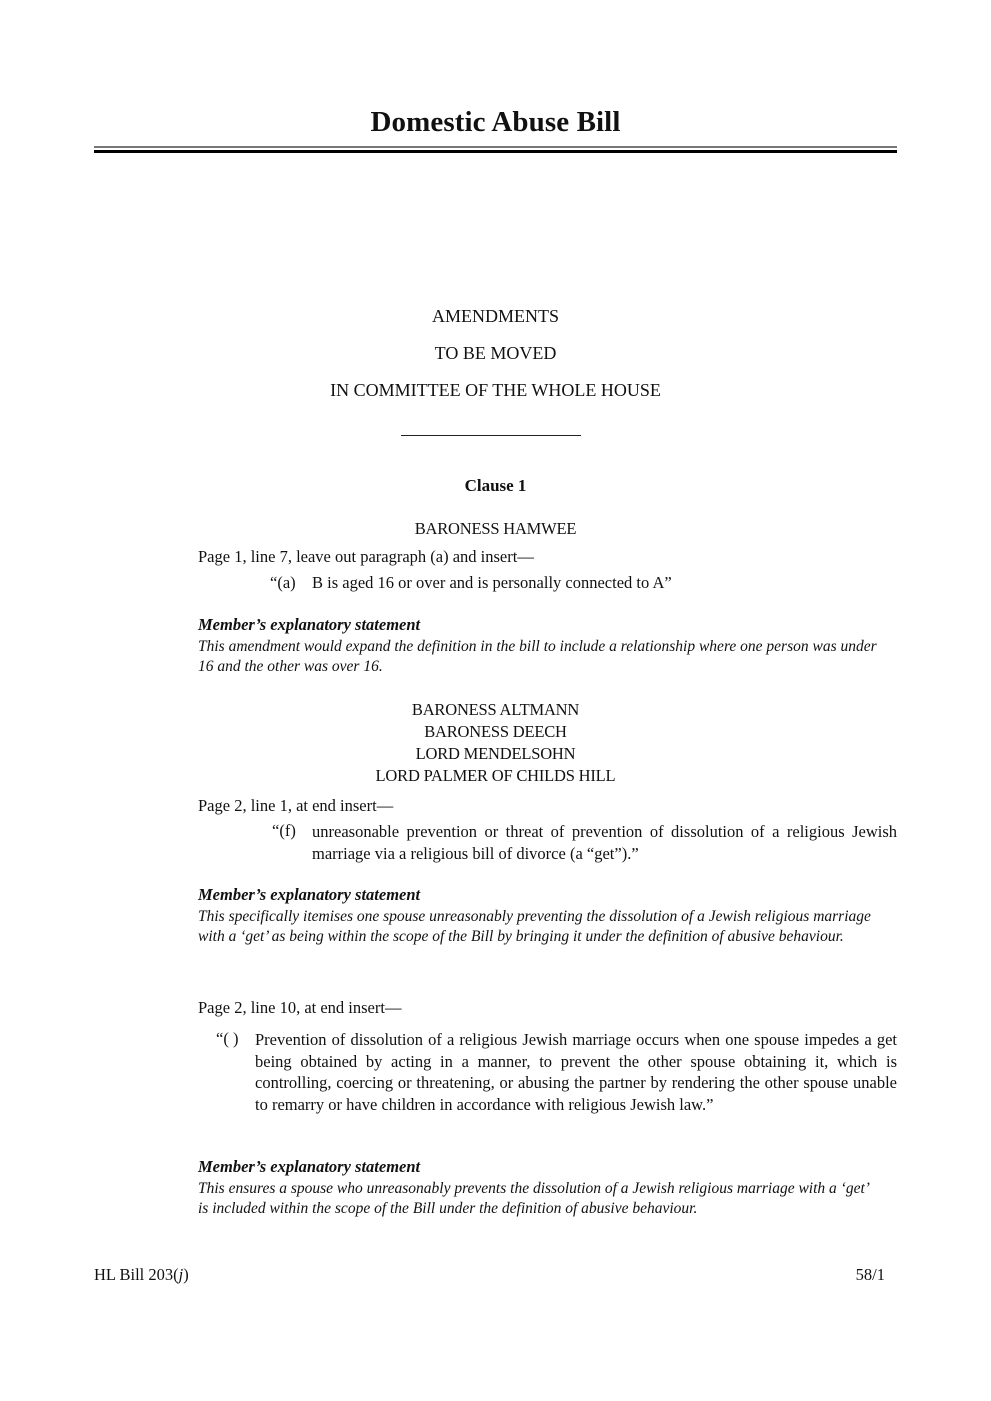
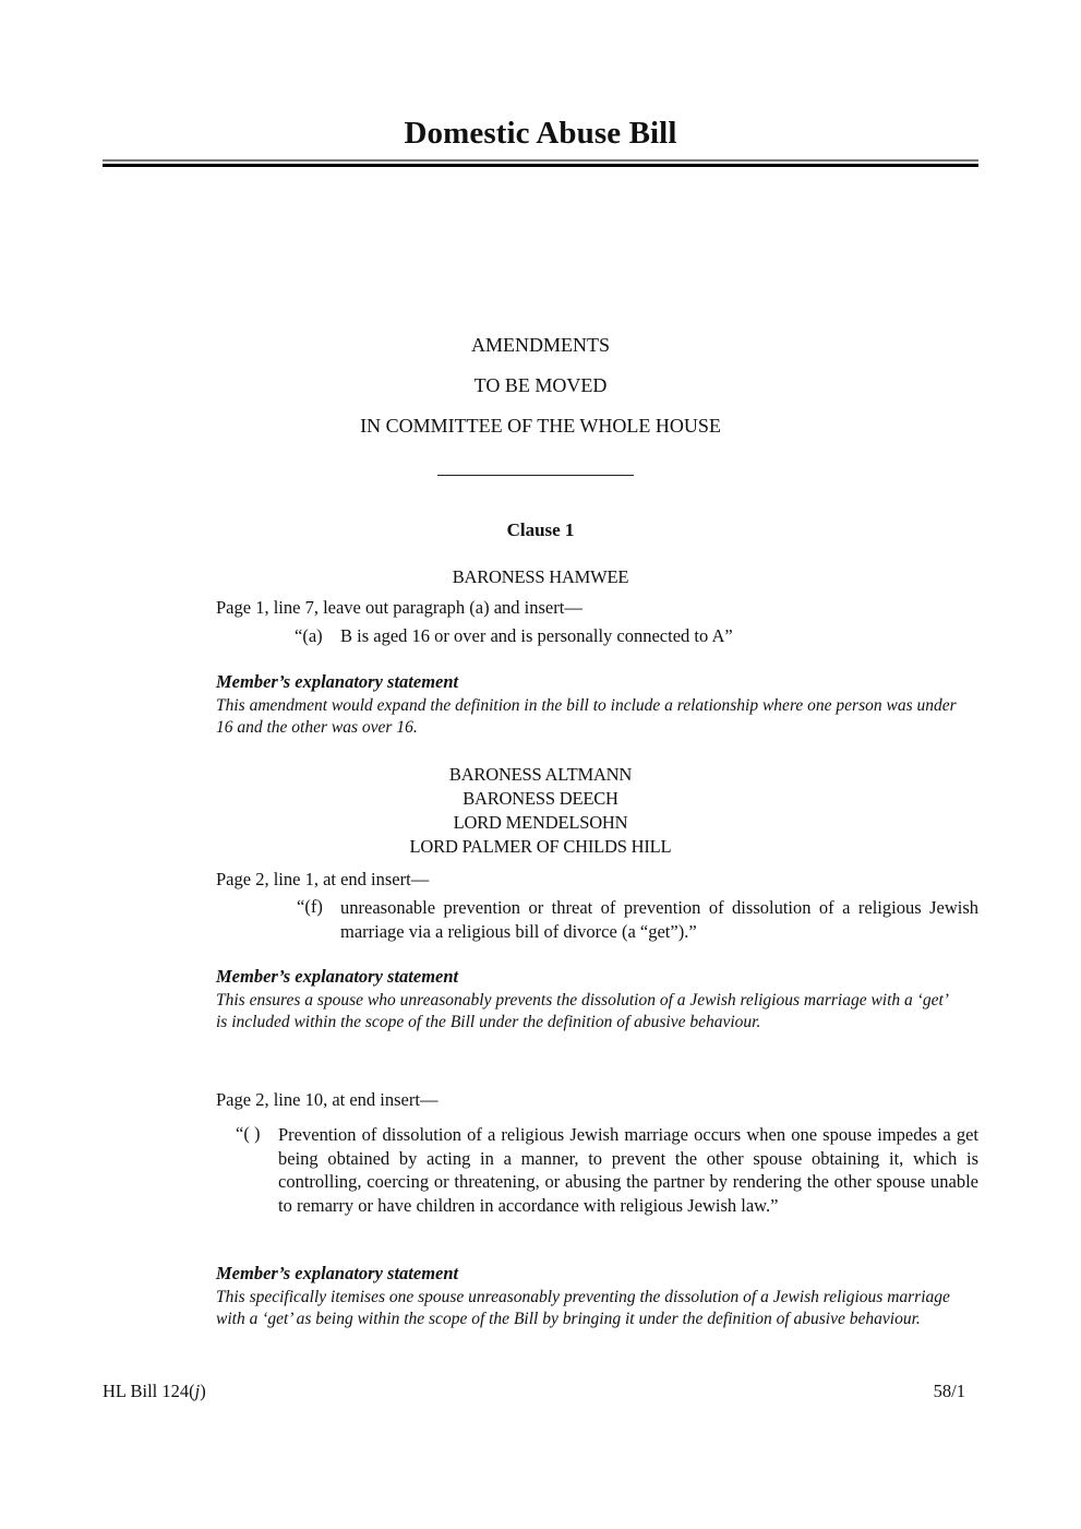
  Domestic Abuse Bill
  AMENDMENTS
  TO BE MOVED
  IN COMMITTEE OF THE WHOLE HOUSE
  Clause 1
  BARONESS HAMWEE
  Page 1, line 7, leave out paragraph (a) and insert—
  “(a)
  B is aged 16 or over and is personally connected to A”
  Member’s explanatory statement
  This amendment would expand the definition in the bill to include a relationship where one person was under 16 and the other was over 16.
  BARONESS ALTMANN
  BARONESS DEECH
  LORD MENDELSOHN
  LORD PALMER OF CHILDS HILL
  Page 2, line 1, at end insert—
  “(f)
  unreasonable prevention or threat of prevention of dissolution of a religious Jewish marriage via a religious bill of divorce (a “get”).”
  Member’s explanatory statement
- This specifically itemises one spouse unreasonably preventing the dissolution of a Jewish religious marriage with a ‘get’ as being within the scope of the Bill by bringing it under the definition of abusive behaviour.
+ This ensures a spouse who unreasonably prevents the dissolution of a Jewish religious marriage with a ‘get’ is included within the scope of the Bill under the definition of abusive behaviour.
  Page 2, line 10, at end insert—
  “( )
  Prevention of dissolution of a religious Jewish marriage occurs when one spouse impedes a get being obtained by acting in a manner, to prevent the other spouse obtaining it, which is controlling, coercing or threatening, or abusing the partner by rendering the other spouse unable to remarry or have children in accordance with religious Jewish law.”
  Member’s explanatory statement
- This ensures a spouse who unreasonably prevents the dissolution of a Jewish religious marriage with a ‘get’ is included within the scope of the Bill under the definition of abusive behaviour.
+ This specifically itemises one spouse unreasonably preventing the dissolution of a Jewish religious marriage with a ‘get’ as being within the scope of the Bill by bringing it under the definition of abusive behaviour.
- HL Bill 203(j)
+ HL Bill 124(j)
  58/1
